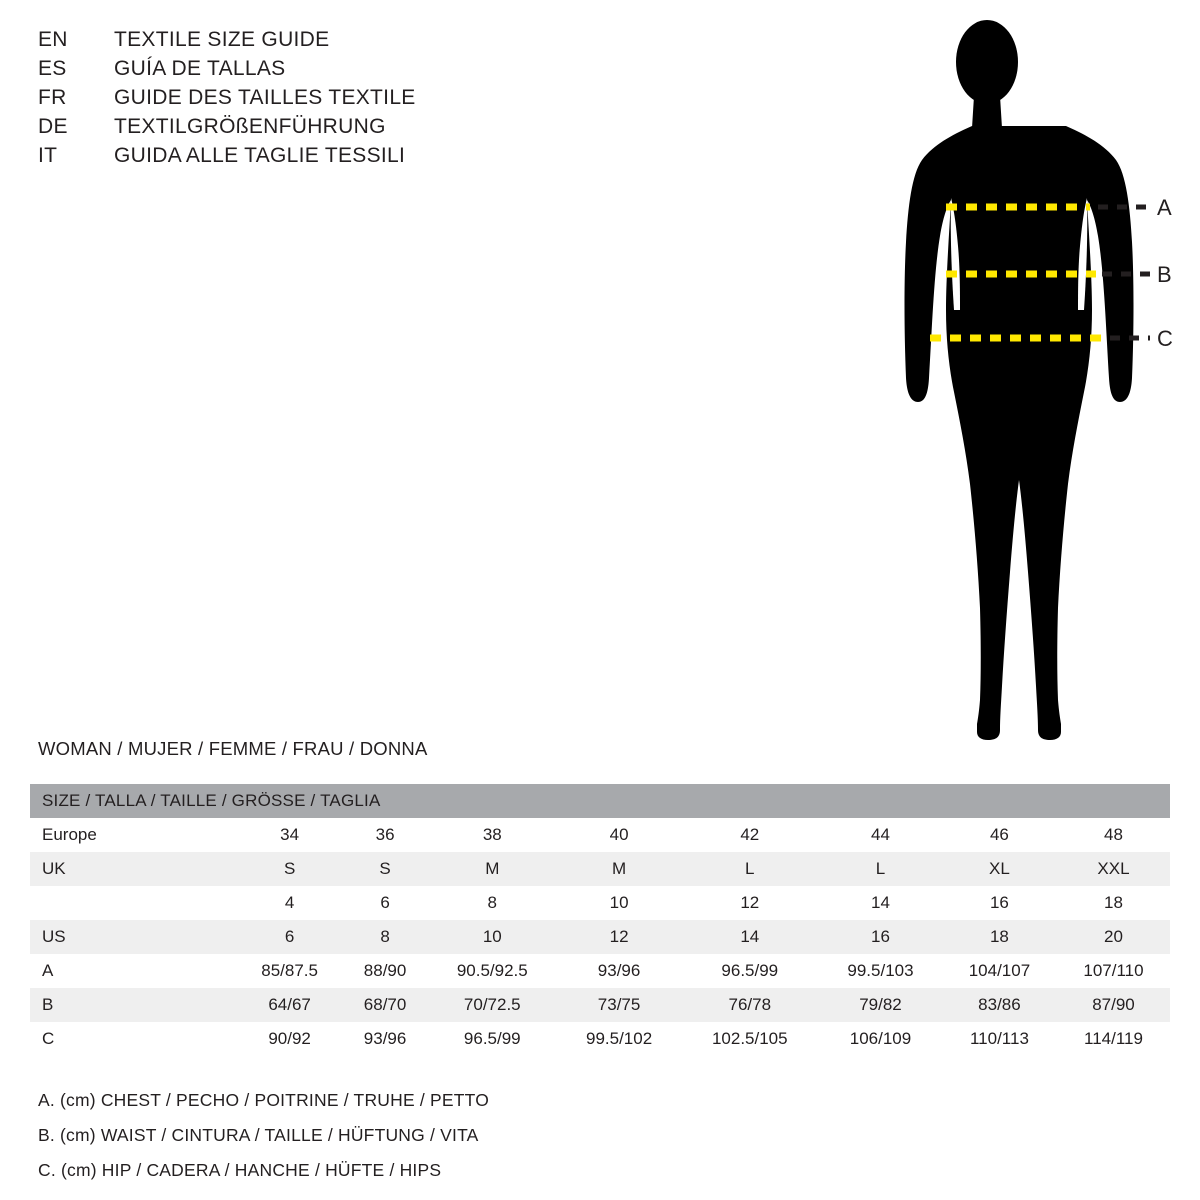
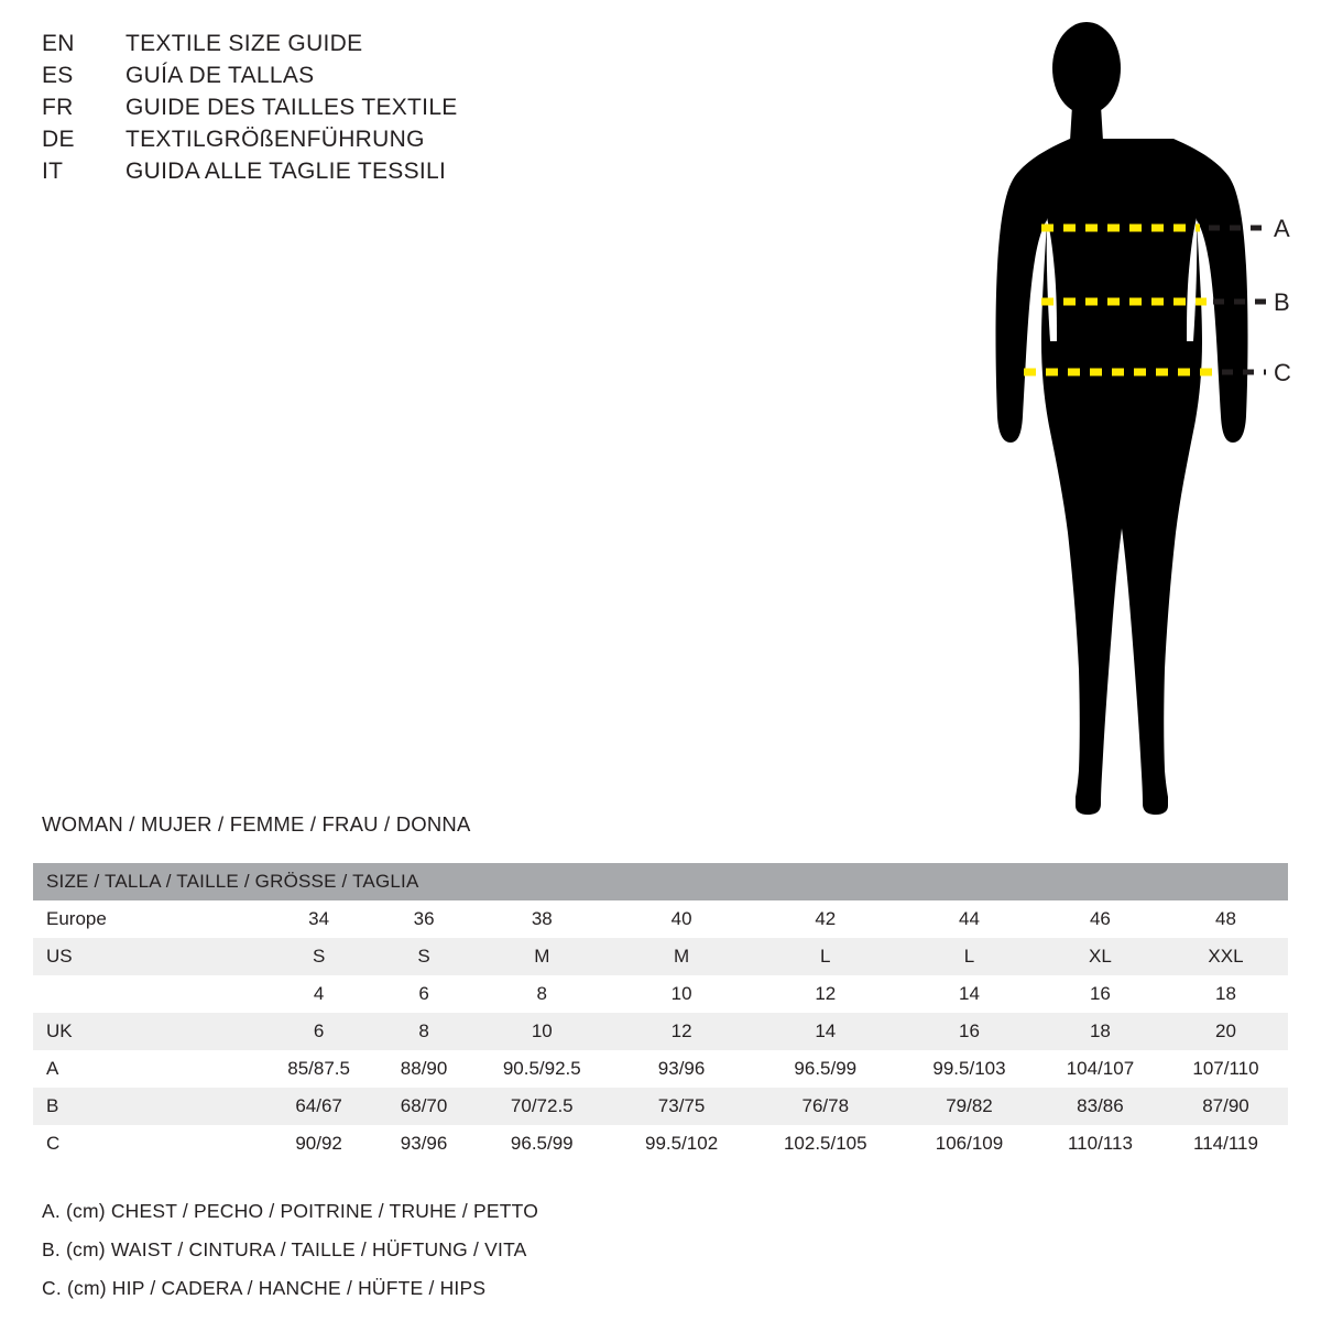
  EN
  TEXTILE SIZE GUIDE
  ES
  GUÍA DE TALLAS
  FR
  GUIDE DES TAILLES TEXTILE
  DE
  TEXTILGRÖßENFÜHRUNG
  IT
  GUIDA ALLE TAGLIE TESSILI
  A
  B
  C
  WOMAN / MUJER / FEMME / FRAU / DONNA
  SIZE / TALLA / TAILLE / GRÖSSE / TAGLIA
  Europe	34	36	38	40	42	44	46	48
- UK	S	S	M	M	L	L	XL	XXL
+ US	S	S	M	M	L	L	XL	XXL
  	4	6	8	10	12	14	16	18
- US	6	8	10	12	14	16	18	20
+ UK	6	8	10	12	14	16	18	20
  A	85/87.5	88/90	90.5/92.5	93/96	96.5/99	99.5/103	104/107	107/110
  B	64/67	68/70	70/72.5	73/75	76/78	79/82	83/86	87/90
  C	90/92	93/96	96.5/99	99.5/102	102.5/105	106/109	110/113	114/119
  A. (cm) CHEST / PECHO / POITRINE / TRUHE / PETTO
  B. (cm) WAIST / CINTURA / TAILLE / HÜFTUNG / VITA
  C. (cm) HIP / CADERA / HANCHE / HÜFTE / HIPS
